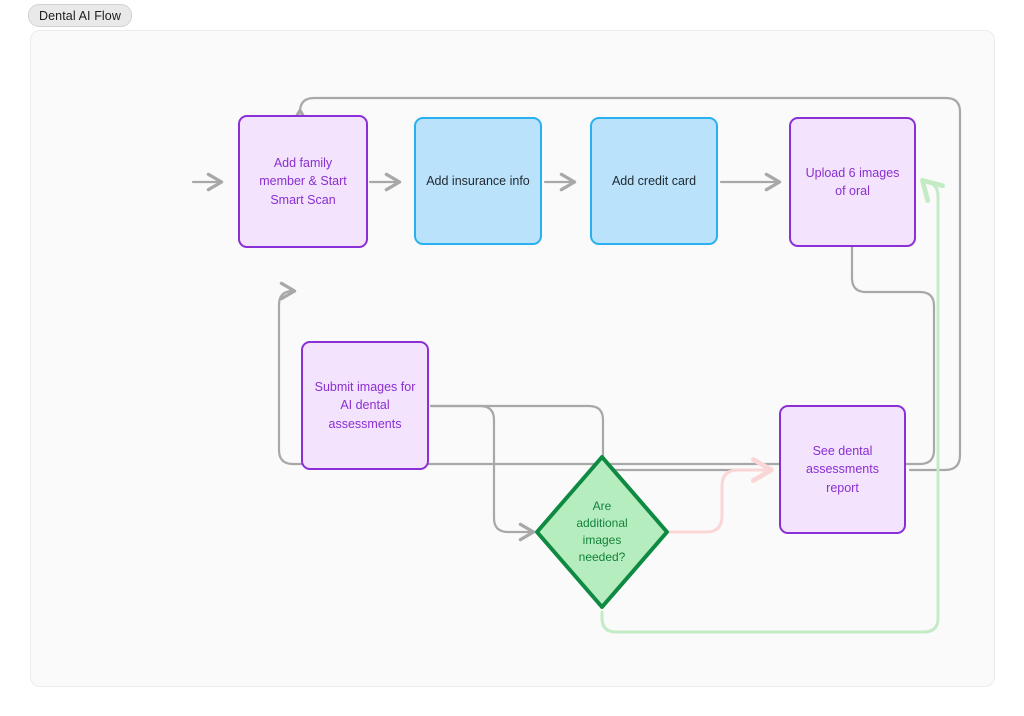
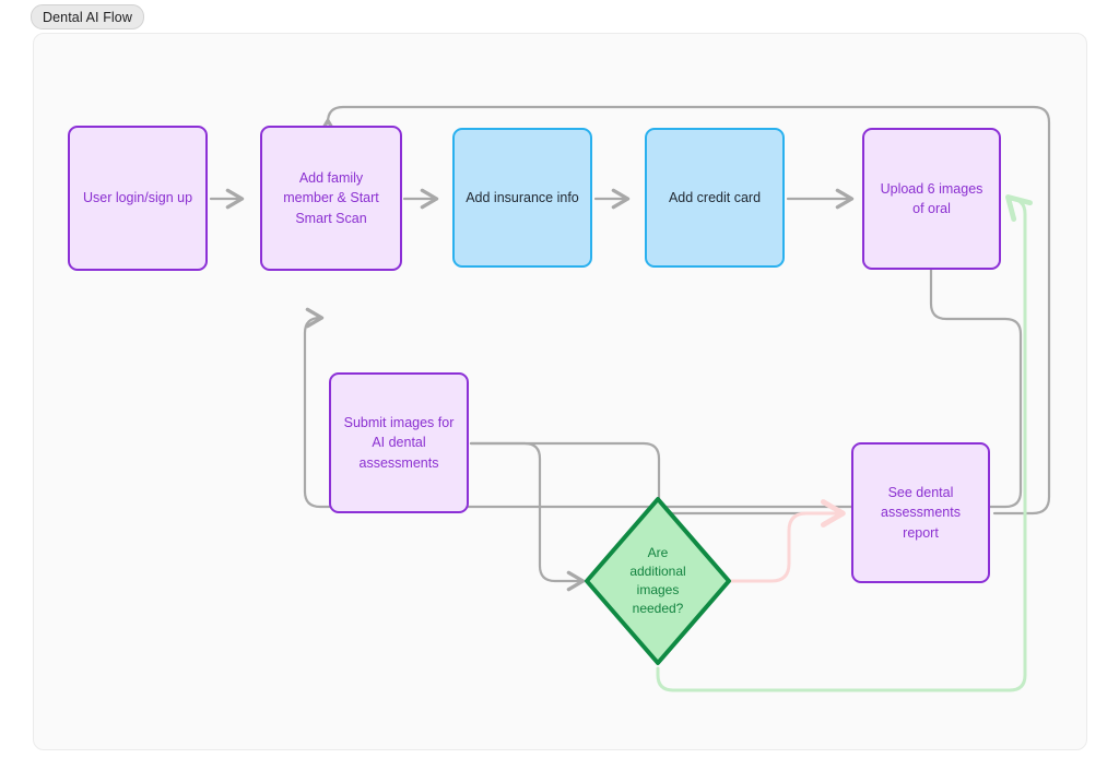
  Dental AI Flow
+ User login/sign up
  Add family
  member & Start
  Smart Scan
  Add insurance info
  Add credit card
  Upload 6 images
  of oral
  Submit images for
  AI dental
  assessments
  Are
  additional
  images
  needed?
  See dental
  assessments
  report
